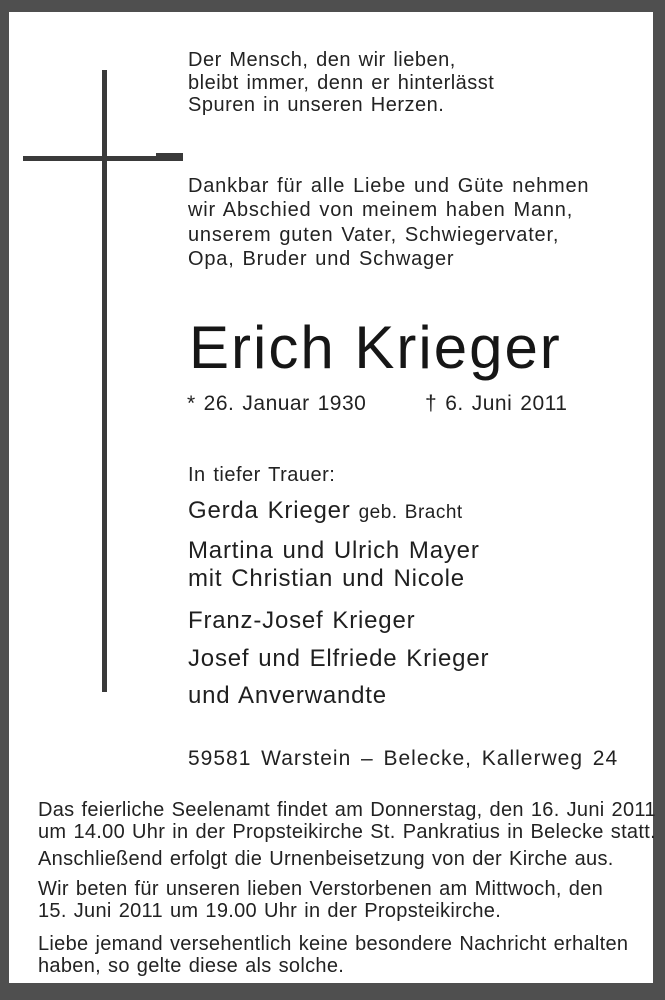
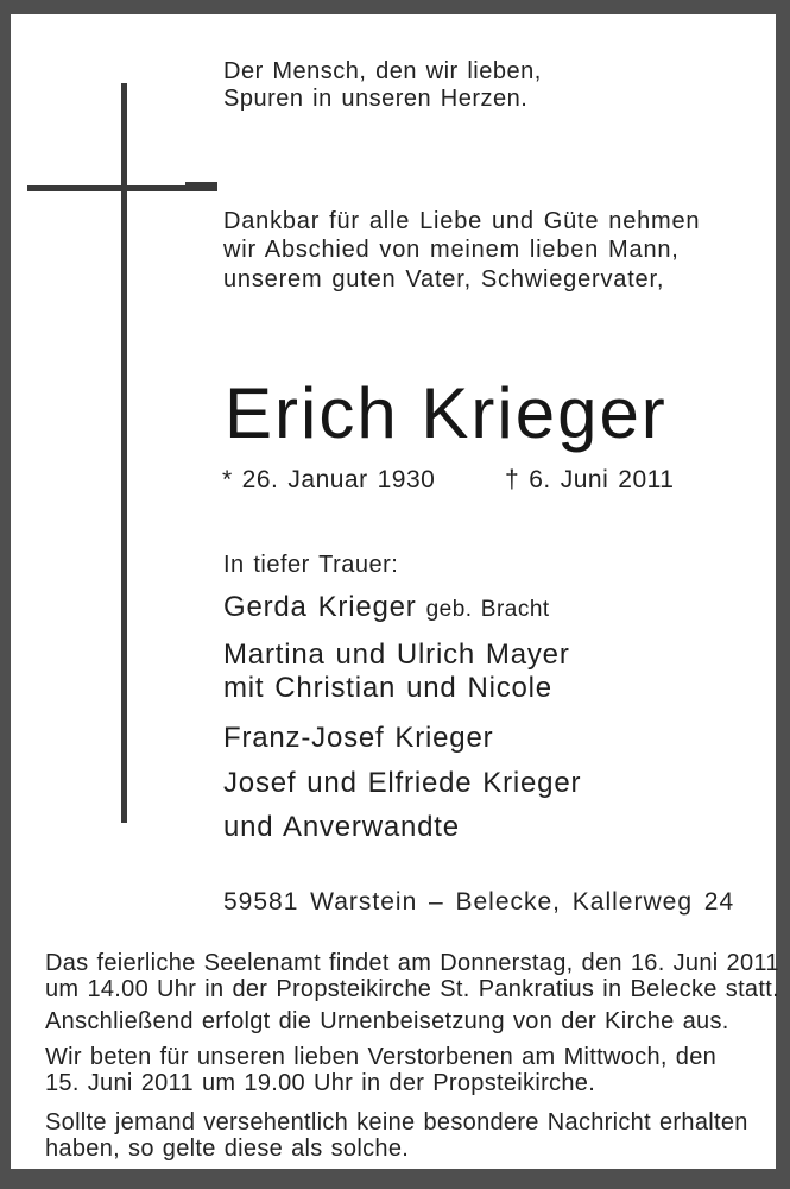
  Der Mensch, den wir lieben,
- bleibt immer, denn er hinterlässt
  Spuren in unseren Herzen.
  Dankbar für alle Liebe und Güte nehmen
- wir Abschied von meinem haben Mann,
+ wir Abschied von meinem lieben Mann,
  unserem guten Vater, Schwiegervater,
- Opa, Bruder und Schwager
  Erich Krieger
  * 26. Januar 1930
  † 6. Juni 2011
  In tiefer Trauer:
  Gerda Krieger geb. Bracht
  Martina und Ulrich Mayer
  mit Christian und Nicole
  Franz-Josef Krieger
  Josef und Elfriede Krieger
  und Anverwandte
  59581 Warstein – Belecke, Kallerweg 24
  Das feierliche Seelenamt findet am Donnerstag, den 16. Juni 2011
  um 14.00 Uhr in der Propsteikirche St. Pankratius in Belecke statt.
  Anschließend erfolgt die Urnenbeisetzung von der Kirche aus.
  Wir beten für unseren lieben Verstorbenen am Mittwoch, den
  15. Juni 2011 um 19.00 Uhr in der Propsteikirche.
- Liebe jemand versehentlich keine besondere Nachricht erhalten
+ Sollte jemand versehentlich keine besondere Nachricht erhalten
  haben, so gelte diese als solche.
